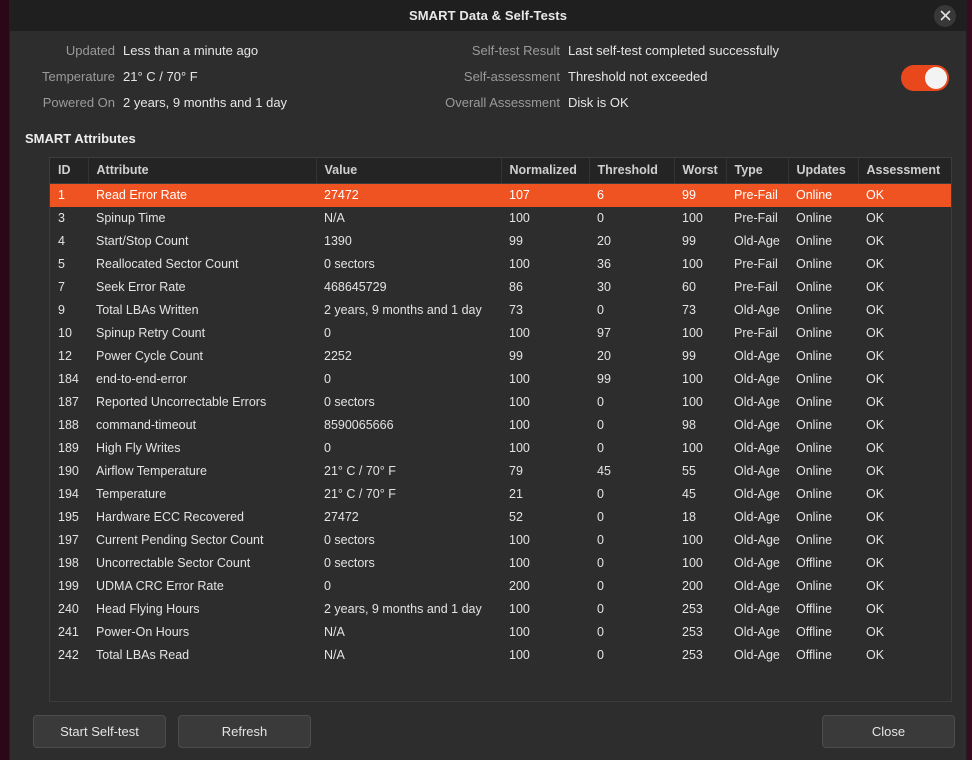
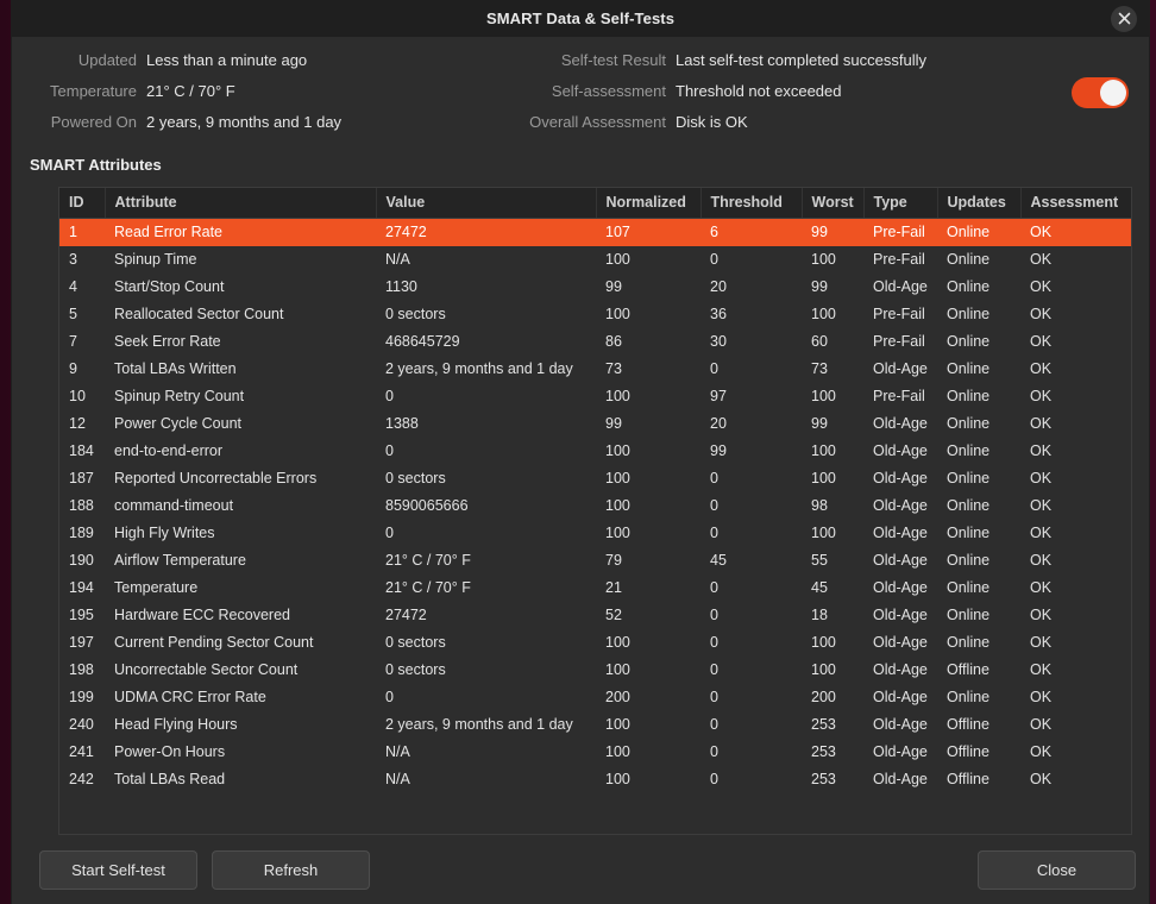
  SMART Data & Self-Tests
  Updated
  Less than a minute ago
  Temperature
  21° C / 70° F
  Powered On
  2 years, 9 months and 1 day
  Self-test Result
  Last self-test completed successfully
  Self-assessment
  Threshold not exceeded
  Overall Assessment
  Disk is OK
  SMART Attributes
  ID	Attribute	Value	Normalized	Threshold	Worst	Type	Updates	Assessment
  1	Read Error Rate	27472	107	6	99	Pre-Fail	Online	OK
  3	Spinup Time	N/A	100	0	100	Pre-Fail	Online	OK
- 4	Start/Stop Count	1390	99	20	99	Old-Age	Online	OK
+ 4	Start/Stop Count	1130	99	20	99	Old-Age	Online	OK
  5	Reallocated Sector Count	0 sectors	100	36	100	Pre-Fail	Online	OK
  7	Seek Error Rate	468645729	86	30	60	Pre-Fail	Online	OK
  9	Total LBAs Written	2 years, 9 months and 1 day	73	0	73	Old-Age	Online	OK
  10	Spinup Retry Count	0	100	97	100	Pre-Fail	Online	OK
- 12	Power Cycle Count	2252	99	20	99	Old-Age	Online	OK
+ 12	Power Cycle Count	1388	99	20	99	Old-Age	Online	OK
  184	end-to-end-error	0	100	99	100	Old-Age	Online	OK
  187	Reported Uncorrectable Errors	0 sectors	100	0	100	Old-Age	Online	OK
  188	command-timeout	8590065666	100	0	98	Old-Age	Online	OK
  189	High Fly Writes	0	100	0	100	Old-Age	Online	OK
  190	Airflow Temperature	21° C / 70° F	79	45	55	Old-Age	Online	OK
  194	Temperature	21° C / 70° F	21	0	45	Old-Age	Online	OK
  195	Hardware ECC Recovered	27472	52	0	18	Old-Age	Online	OK
  197	Current Pending Sector Count	0 sectors	100	0	100	Old-Age	Online	OK
  198	Uncorrectable Sector Count	0 sectors	100	0	100	Old-Age	Offline	OK
  199	UDMA CRC Error Rate	0	200	0	200	Old-Age	Online	OK
  240	Head Flying Hours	2 years, 9 months and 1 day	100	0	253	Old-Age	Offline	OK
  241	Power-On Hours	N/A	100	0	253	Old-Age	Offline	OK
  242	Total LBAs Read	N/A	100	0	253	Old-Age	Offline	OK
  Start Self-test
  Refresh
  Close
